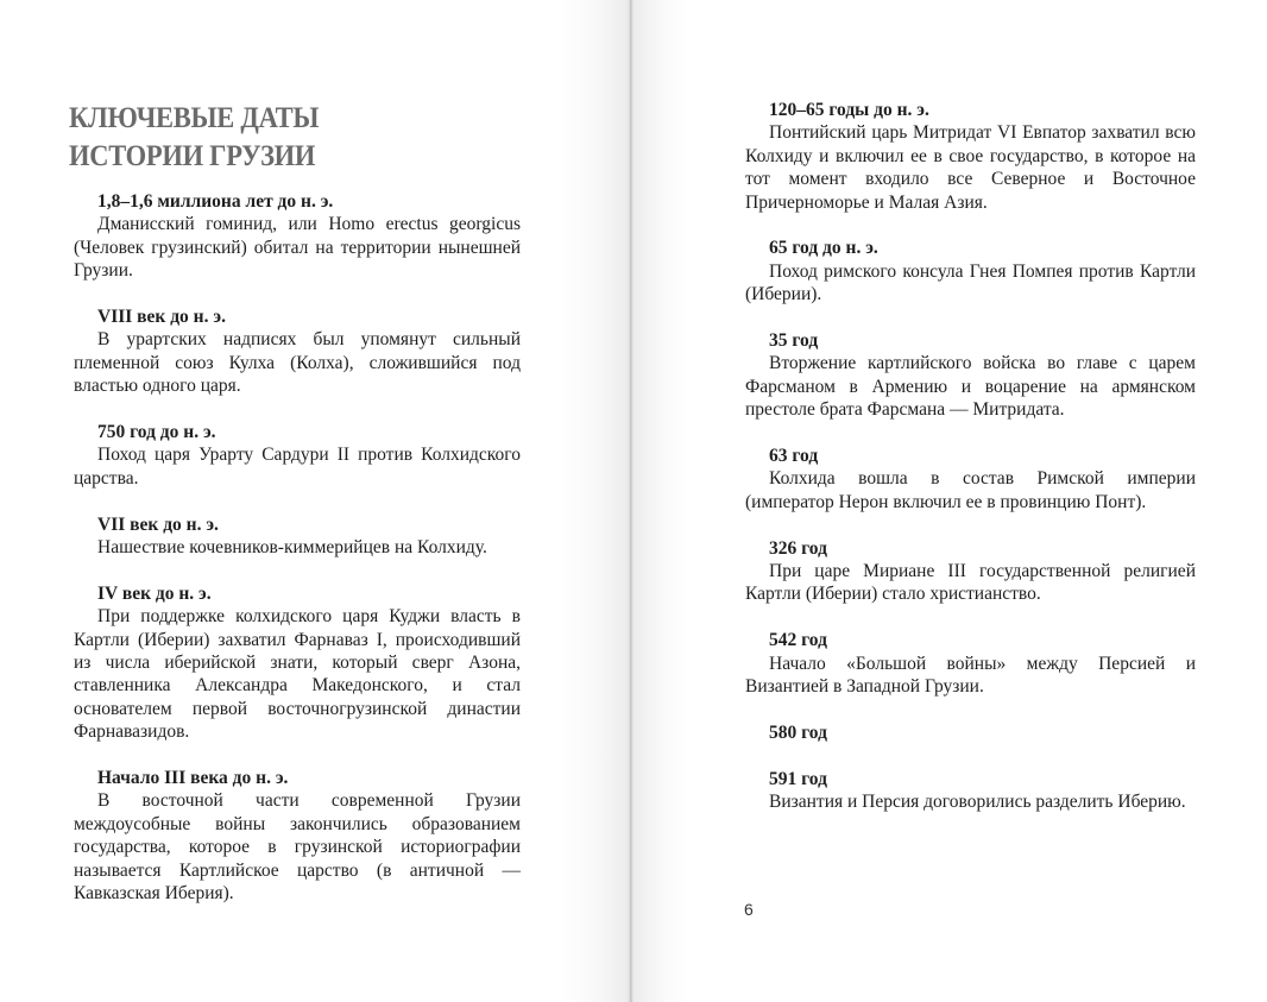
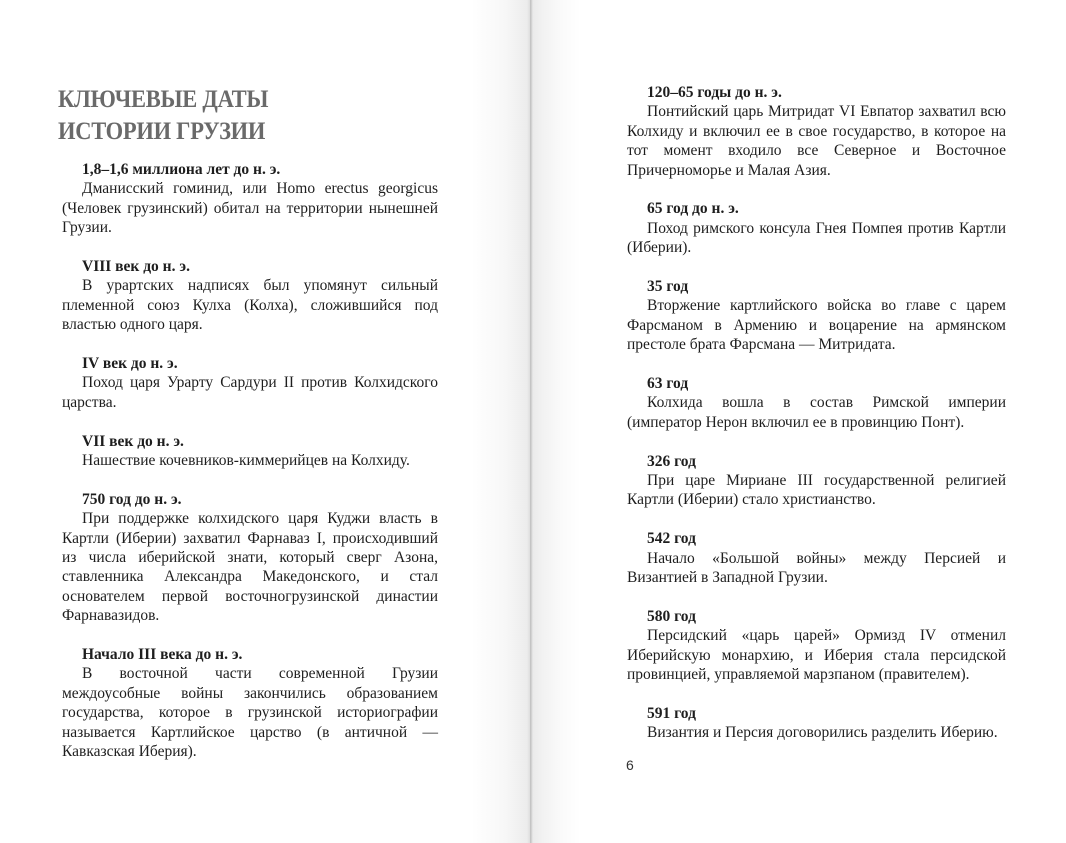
  КЛЮЧЕВЫЕ ДАТЫ
  ИСТОРИИ ГРУЗИИ
  1,8–1,6 миллиона лет до н. э.
  Дманисский гоминид, или Homo erectus georgicus (Человек грузинский) обитал на территории нынешней Грузии.
  VIII век до н. э.
  В урартских надписях был упомянут сильный племенной союз Кулха (Колха), сложившийся под властью одного царя.
- 750 год до н. э.
+ IV век до н. э.
  Поход царя Урарту Сардури II против Колхидского царства.
  VII век до н. э.
  Нашествие кочевников-киммерийцев на Колхиду.
- IV век до н. э.
+ 750 год до н. э.
  При поддержке колхидского царя Куджи власть в Картли (Иберии) захватил Фарнаваз I, происходивший из числа иберийской знати, который сверг Азона, ставленника Александра Македонского, и стал основателем первой восточногрузинской династии Фарнавазидов.
  Начало III века до н. э.
  В восточной части современной Грузии междоусобные войны закончились образованием государства, которое в грузинской историографии называется Картлийское царство (в античной — Кавказская Иберия).
  120–65 годы до н. э.
  Понтийский царь Митридат VI Евпатор захватил всю Колхиду и включил ее в свое государство, в которое на тот момент входило все Северное и Восточное Причерноморье и Малая Азия.
  65 год до н. э.
  Поход римского консула Гнея Помпея против Картли (Иберии).
  35 год
  Вторжение картлийского войска во главе с царем Фарсманом в Армению и воцарение на армянском престоле брата Фарсмана — Митридата.
  63 год
  Колхида вошла в состав Римской империи (император Нерон включил ее в провинцию Понт).
  326 год
  При царе Мириане III государственной религией Картли (Иберии) стало христианство.
  542 год
  Начало «Большой войны» между Персией и Византией в Западной Грузии.
  580 год
+ Персидский «царь царей» Ормизд IV отменил Иберийскую монархию, и Иберия стала персидской провинцией, управляемой марзпаном (правителем).
  591 год
  Византия и Персия договорились разделить Иберию.
  6
